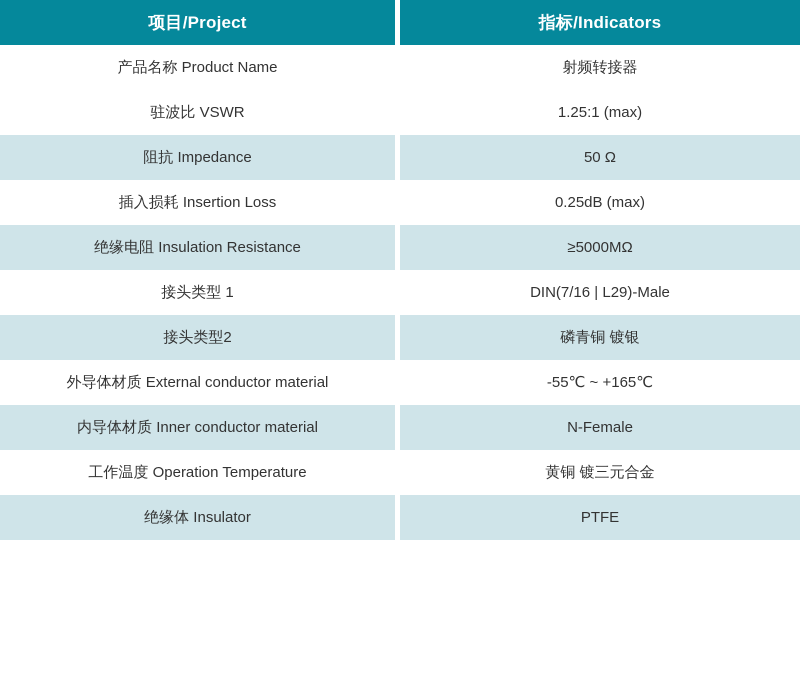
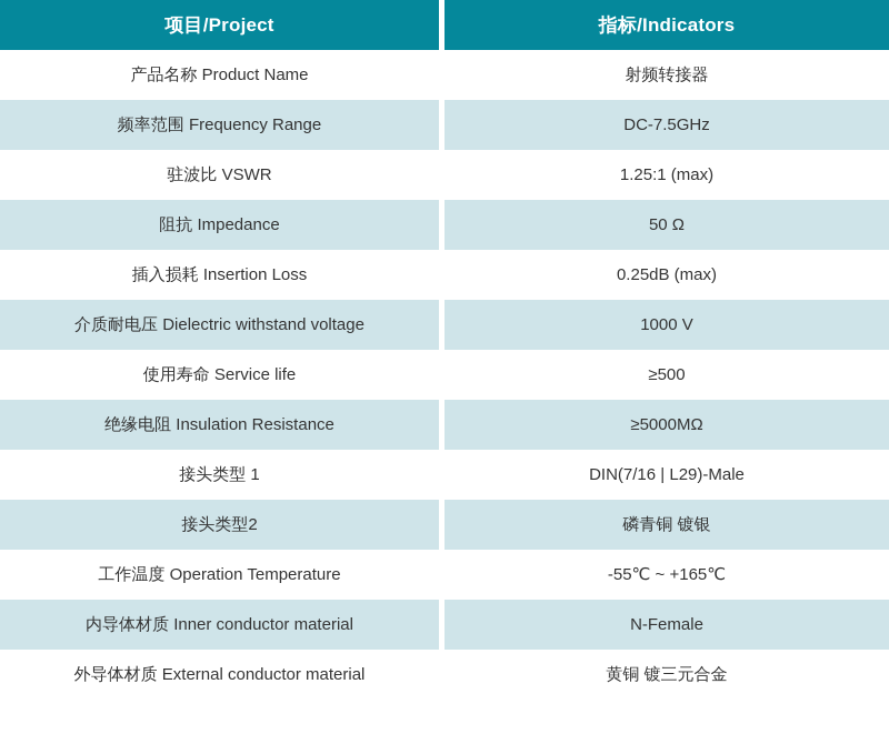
  项目/Project	指标/Indicators
  产品名称 Product Name	射频转接器
+ 频率范围 Frequency Range	DC-7.5GHz
  驻波比 VSWR	1.25:1 (max)
  阻抗 Impedance	50 Ω
  插入损耗 Insertion Loss	0.25dB (max)
+ 介质耐电压 Dielectric withstand voltage	1000 V
+ 使用寿命 Service life	≥500
  绝缘电阻 Insulation Resistance	≥5000MΩ
  接头类型 1	DIN(7/16 | L29)-Male
  接头类型2	磷青铜 镀银
- 外导体材质 External conductor material	-55℃ ~ +165℃
+ 工作温度 Operation Temperature	-55℃ ~ +165℃
  内导体材质 Inner conductor material	N-Female
- 工作温度 Operation Temperature	黄铜 镀三元合金
+ 外导体材质 External conductor material	黄铜 镀三元合金
- 绝缘体 Insulator	PTFE
